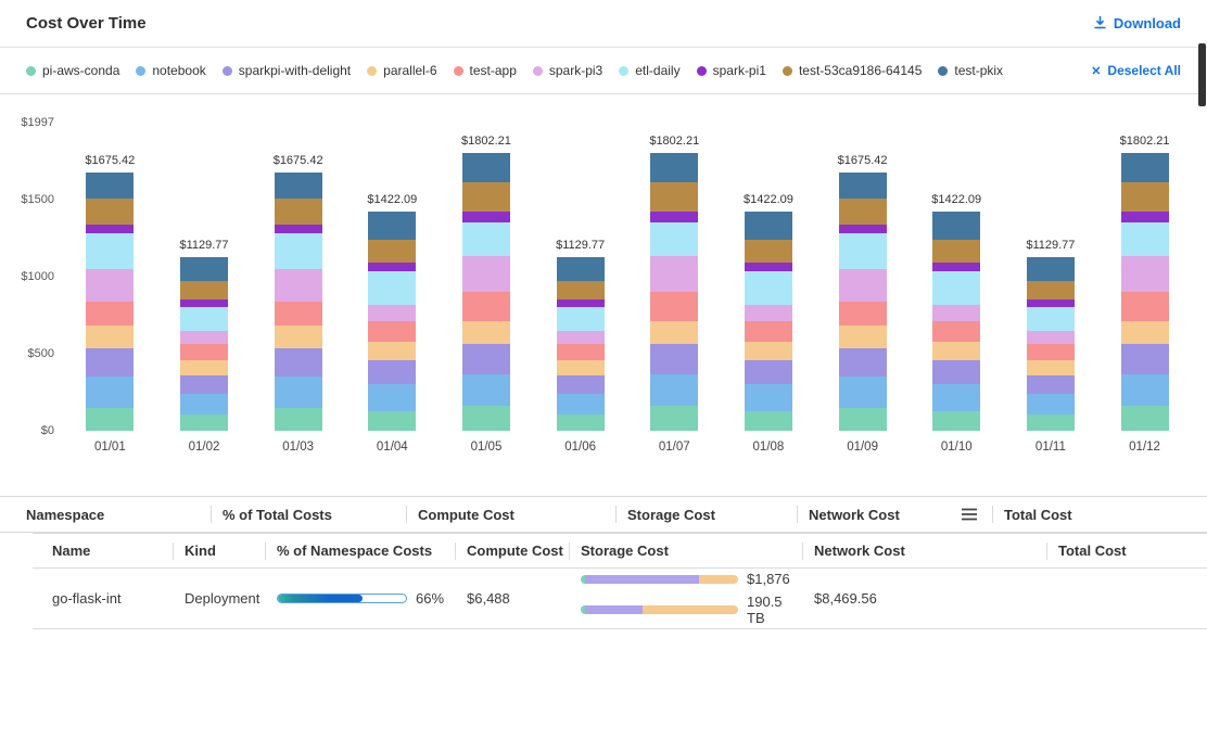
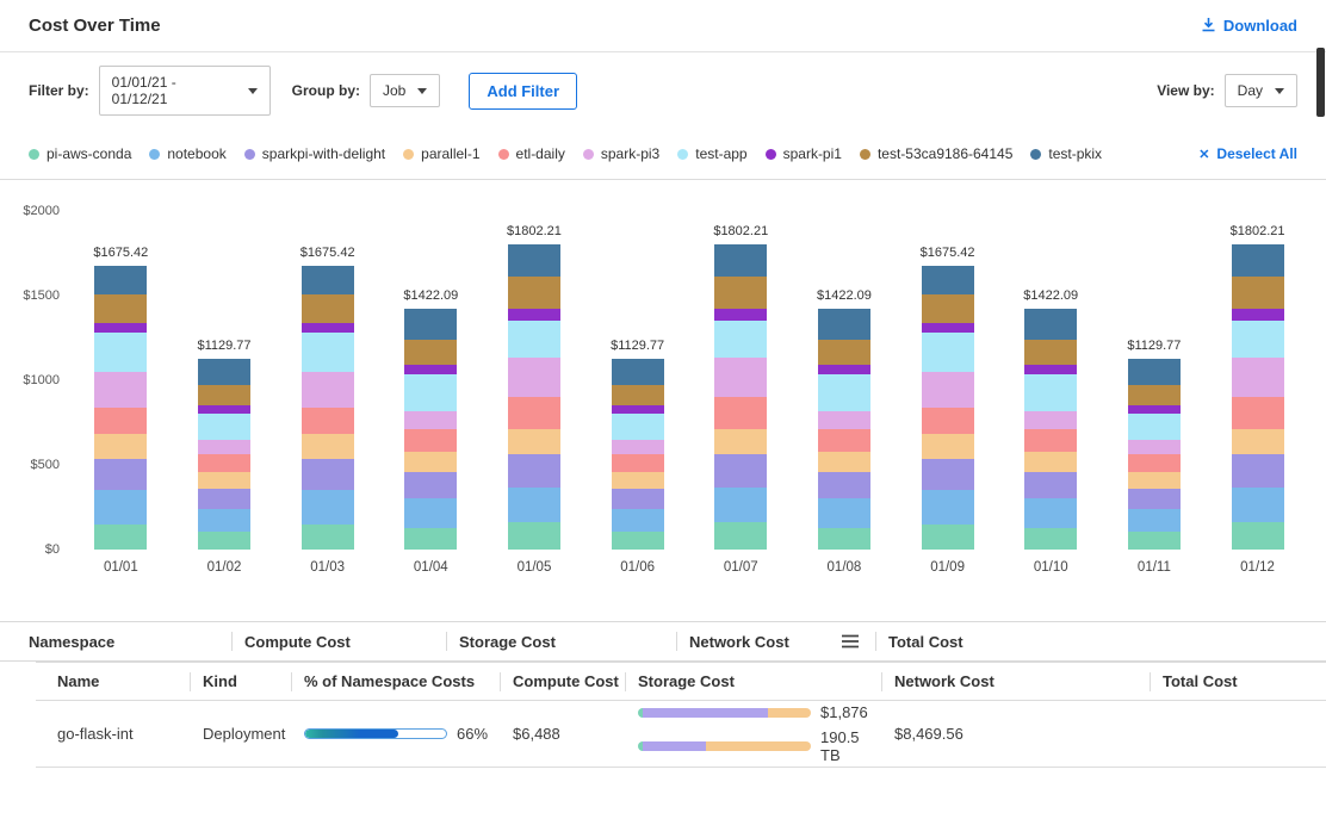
  Cost Over Time
  Download
+ Filter by:
+ 01/01/21 - 01/12/21
+ Group by:
+ Job
+ Add Filter
+ View by:
+ Day
  pi-aws-conda
  notebook
  sparkpi-with-delight
- parallel-6
+ parallel-1
- test-app
+ etl-daily
  spark-pi3
- etl-daily
+ test-app
  spark-pi1
  test-53ca9186-64145
  test-pkix
  ✕
  Deselect All
  $0
  $500
  $1000
  $1500
- $1997
+ $2000
  $1675.42
  01/01
  $1129.77
  01/02
  $1675.42
  01/03
  $1422.09
  01/04
  $1802.21
  01/05
  $1129.77
  01/06
  $1802.21
  01/07
  $1422.09
  01/08
  $1675.42
  01/09
  $1422.09
  01/10
  $1129.77
  01/11
  $1802.21
  01/12
  Namespace
- % of Total Costs
  Compute Cost
  Storage Cost
  Network Cost
  Total Cost
  Name
  Kind
  % of Namespace Costs
  Compute Cost
  Storage Cost
  Network Cost
  Total Cost
  go-flask-int
  Deployment
  66%
  $6,488
  $1,876
  190.5 TB
  $8,469.56
